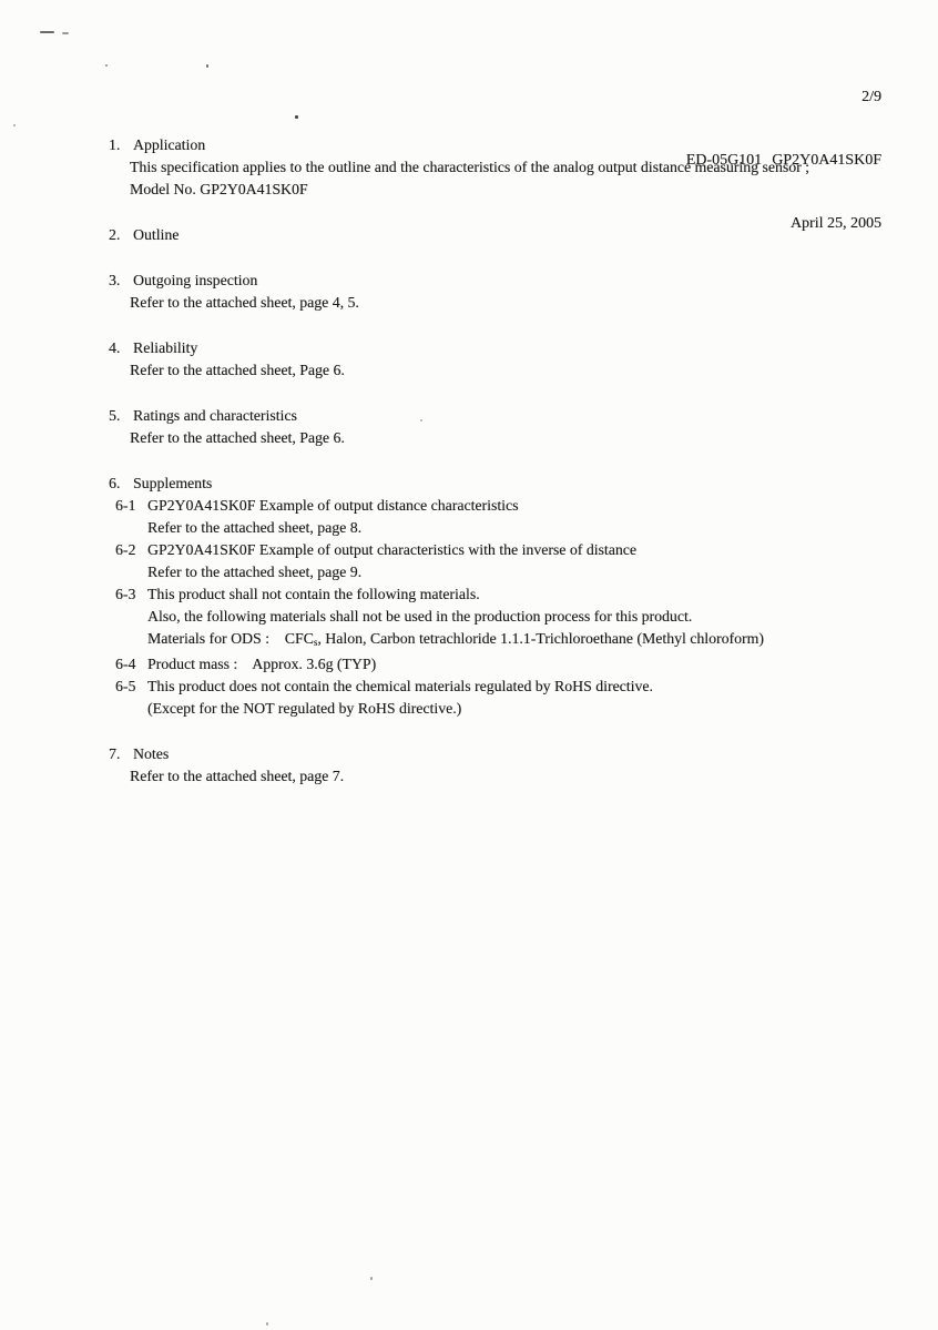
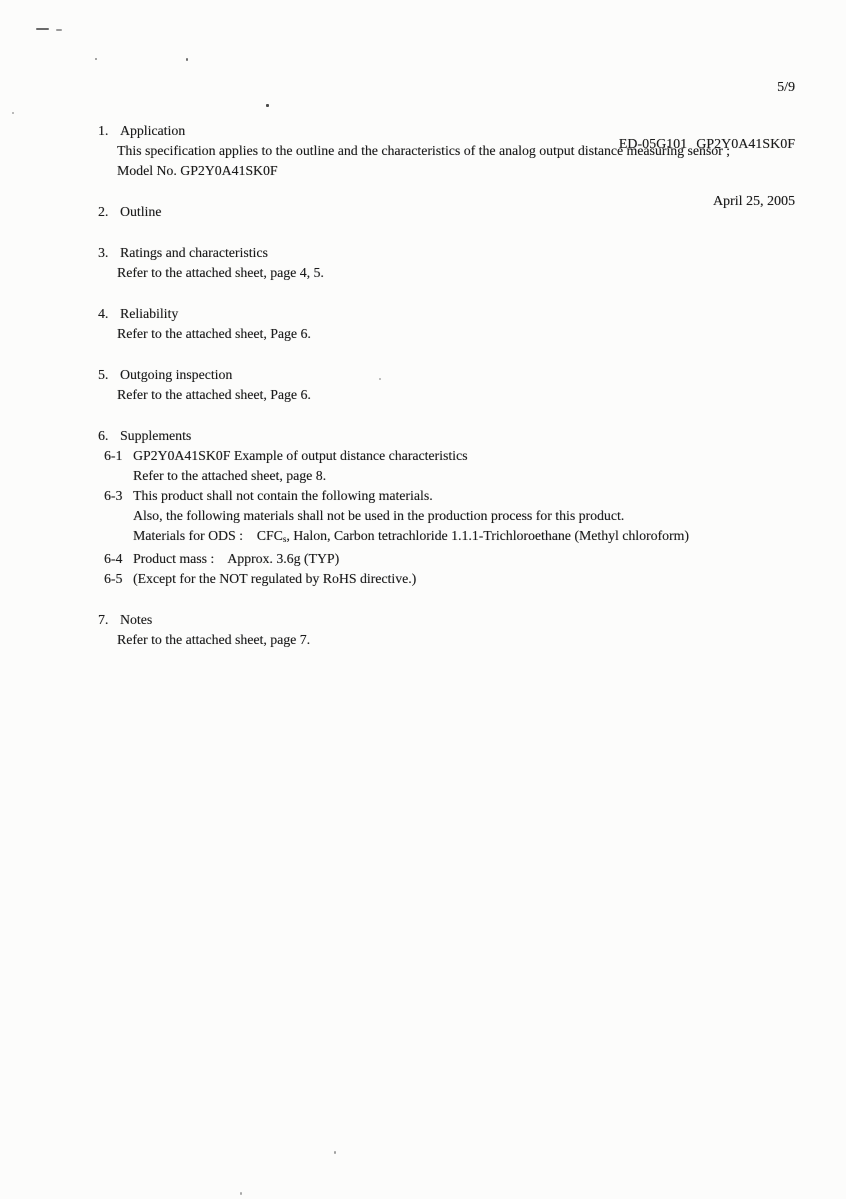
- 2/9
+ 5/9
  ED-05G101 GP2Y0A41SK0F
  April 25, 2005
  1. Application
  This specification applies to the outline and the characteristics of the analog output distance measuring sensor ;
  Model No. GP2Y0A41SK0F
  2. Outline
- 3. Outgoing inspection
+ 3. Ratings and characteristics
  Refer to the attached sheet, page 4, 5.
  4. Reliability
  Refer to the attached sheet, Page 6.
- 5. Ratings and characteristics
+ 5. Outgoing inspection
  Refer to the attached sheet, Page 6.
  6. Supplements
  6-1
  GP2Y0A41SK0F Example of output distance characteristics
  Refer to the attached sheet, page 8.
- 6-2
- GP2Y0A41SK0F Example of output characteristics with the inverse of distance
- Refer to the attached sheet, page 9.
  6-3
  This product shall not contain the following materials.
  Also, the following materials shall not be used in the production process for this product.
  Materials for ODS : CFCs, Halon, Carbon tetrachloride 1.1.1-Trichloroethane (Methyl chloroform)
  6-4
  Product mass : Approx. 3.6g (TYP)
  6-5
- This product does not contain the chemical materials regulated by RoHS directive.
  (Except for the NOT regulated by RoHS directive.)
  7. Notes
  Refer to the attached sheet, page 7.
